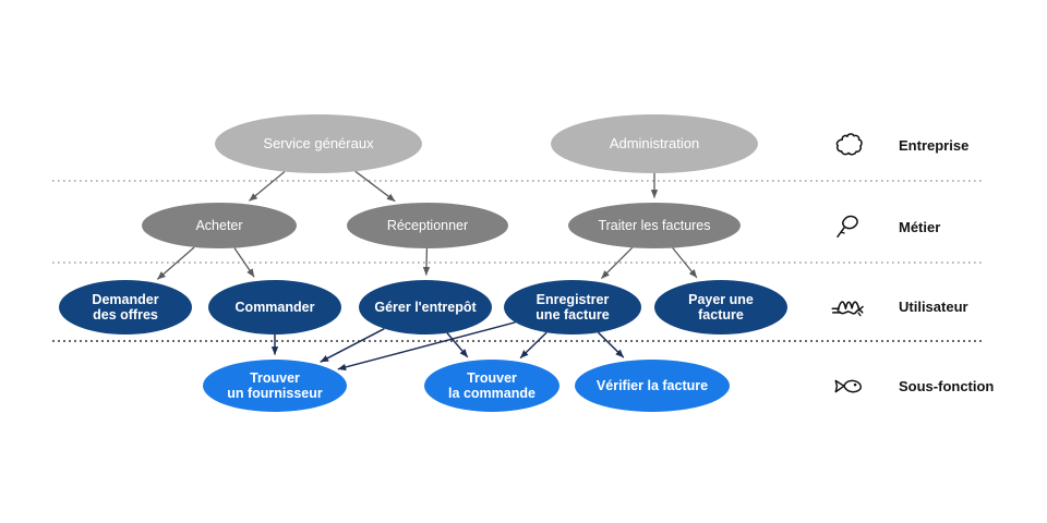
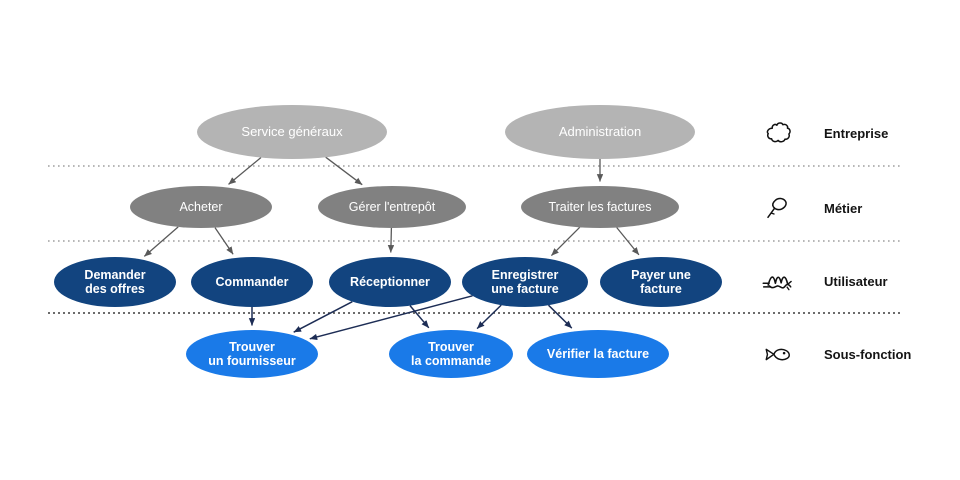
  Service généraux
  Administration
  Acheter
- Réceptionner
+ Gérer l'entrepôt
  Traiter les factures
  Demander
  des offres
  Commander
- Gérer l'entrepôt
+ Réceptionner
  Enregistrer
  une facture
  Payer une
  facture
  Trouver
  un fournisseur
  Trouver
  la commande
  Vérifier la facture
  Entreprise
  Métier
  Utilisateur
  Sous-fonction
